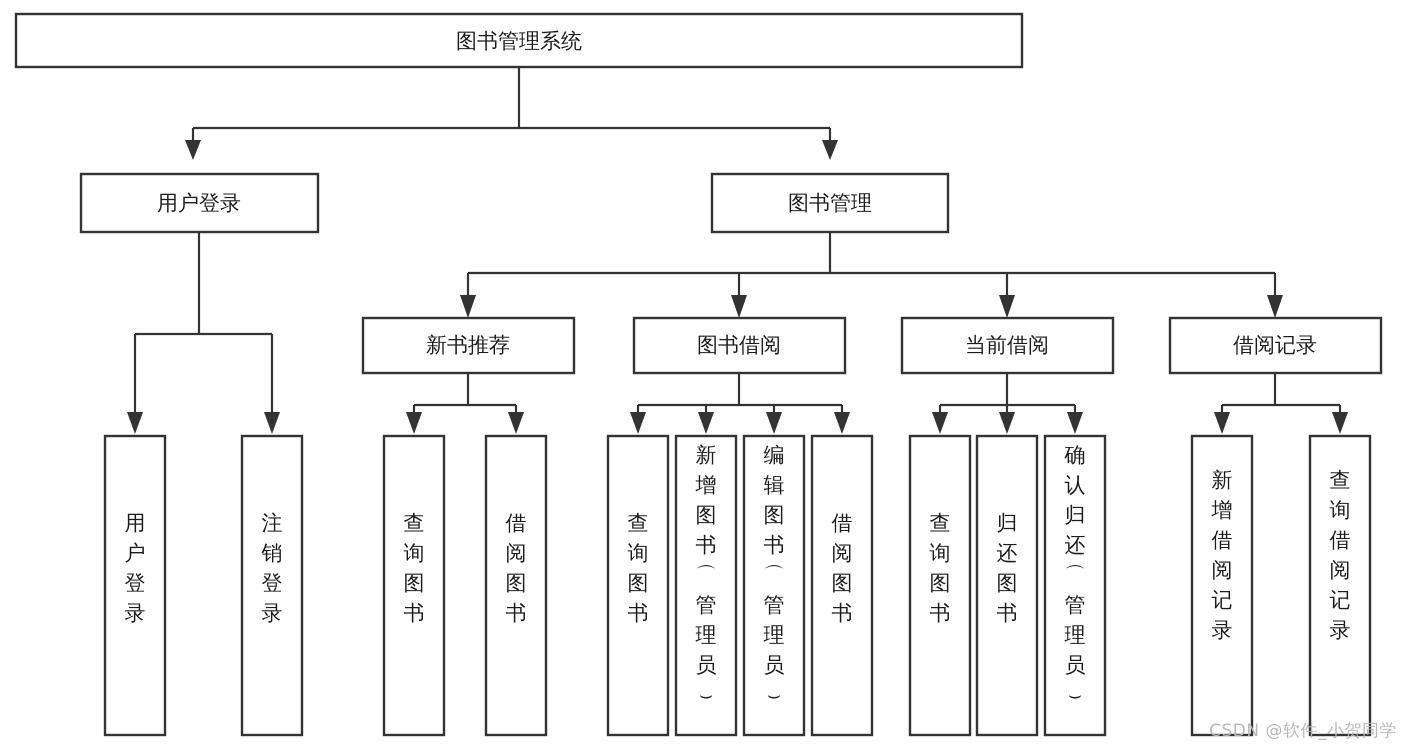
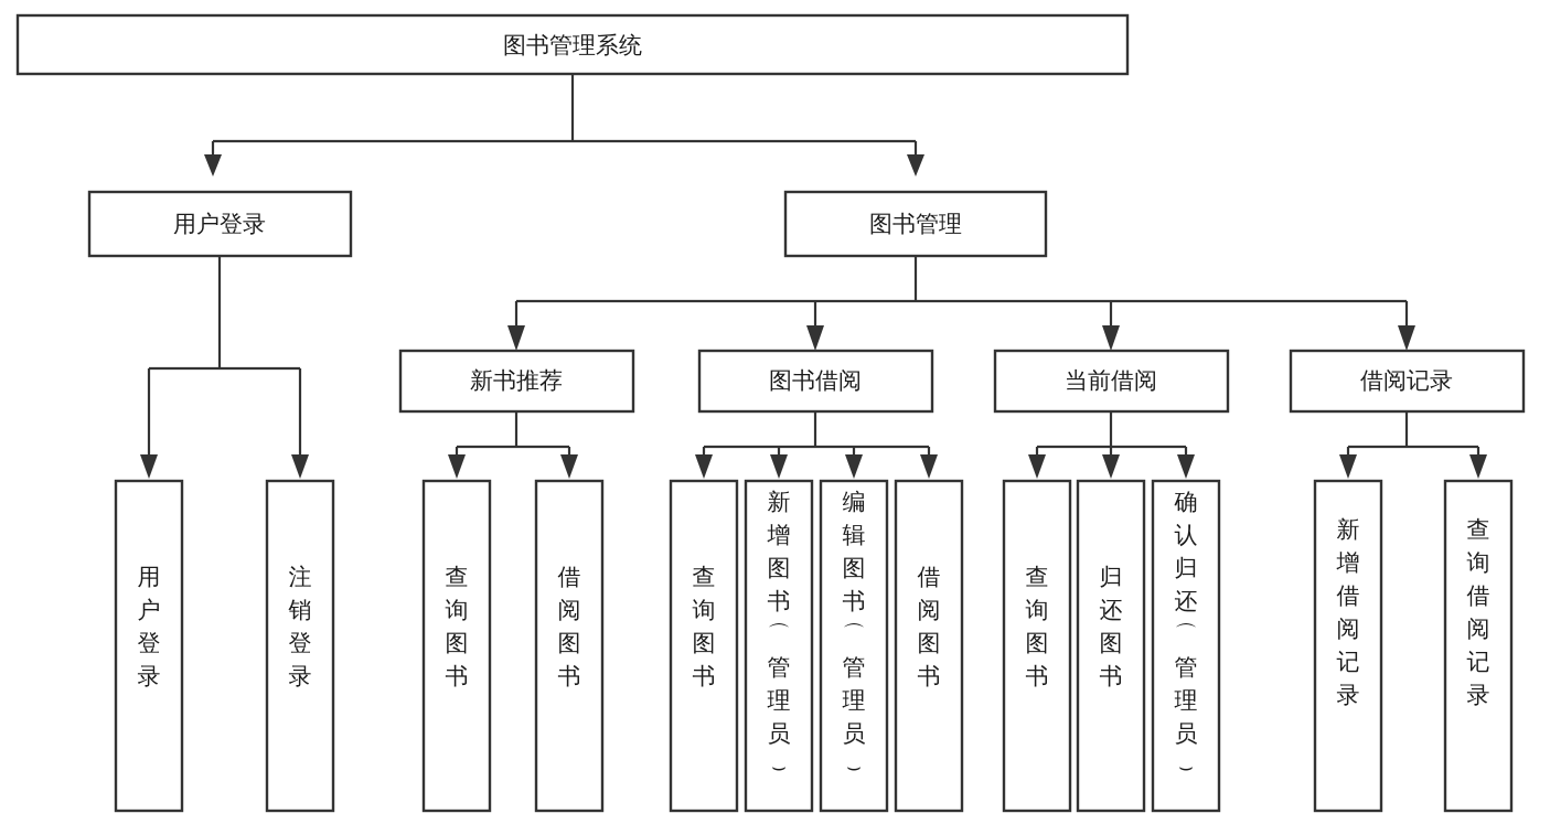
  图书管理系统
  用户登录
  图书管理
  新书推荐
  图书借阅
  当前借阅
  借阅记录
  用户登录
  注销登录
  查询图书
  借阅图书
  查询图书
  新增图书 ⌒ 管理员 ⌣
  编辑图书 ⌒ 管理员 ⌣
  借阅图书
  查询图书
  归还图书
  确认归还 ⌒ 管理员 ⌣
  新增借阅记录
  查询借阅记录
- CSDN @软件_小贺同学
